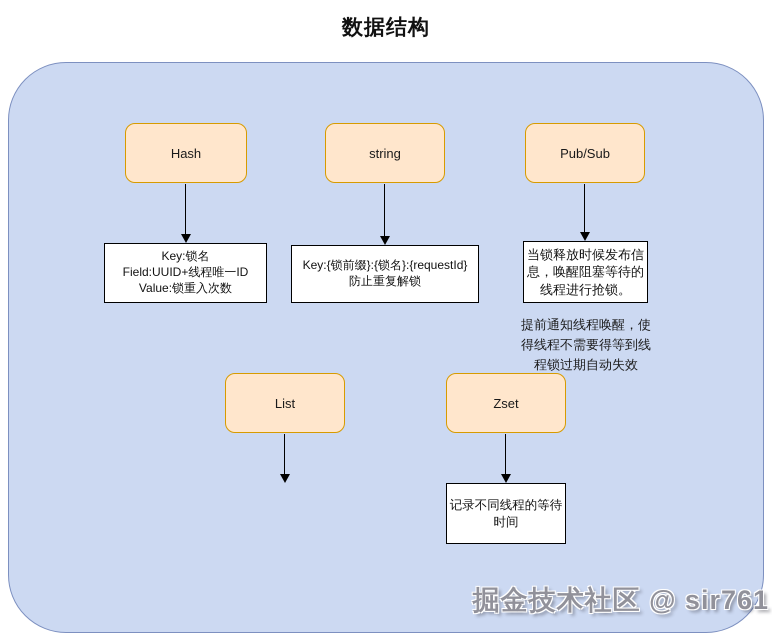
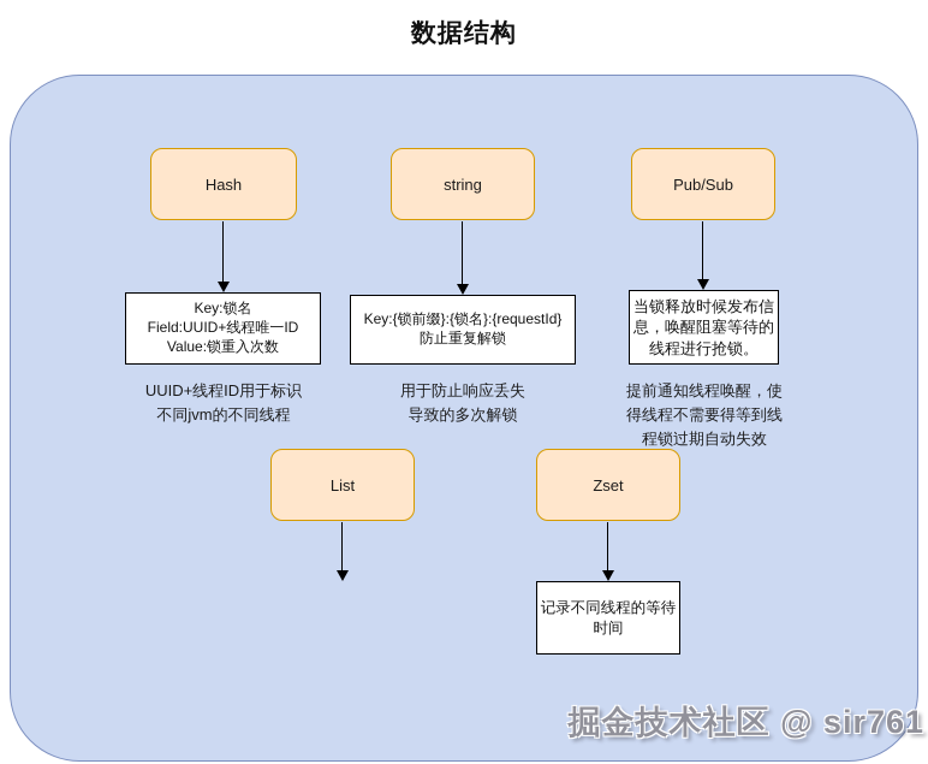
  数据结构
  Hash
  string
  Pub/Sub
  List
  Zset
  Key:锁名
  Field:UUID+线程唯一ID
  Value:锁重入次数
  Key:{锁前缀}:{锁名}:{requestId}
  防止重复解锁
  当锁释放时候发布信
  息，唤醒阻塞等待的
  线程进行抢锁。
  记录不同线程的等待
  时间
+ UUID+线程ID用于标识
+ 不同jvm的不同线程
+ 用于防止响应丢失
+ 导致的多次解锁
  提前通知线程唤醒，使
  得线程不需要得等到线
  程锁过期自动失效
  掘金技术社区 @ sir761
